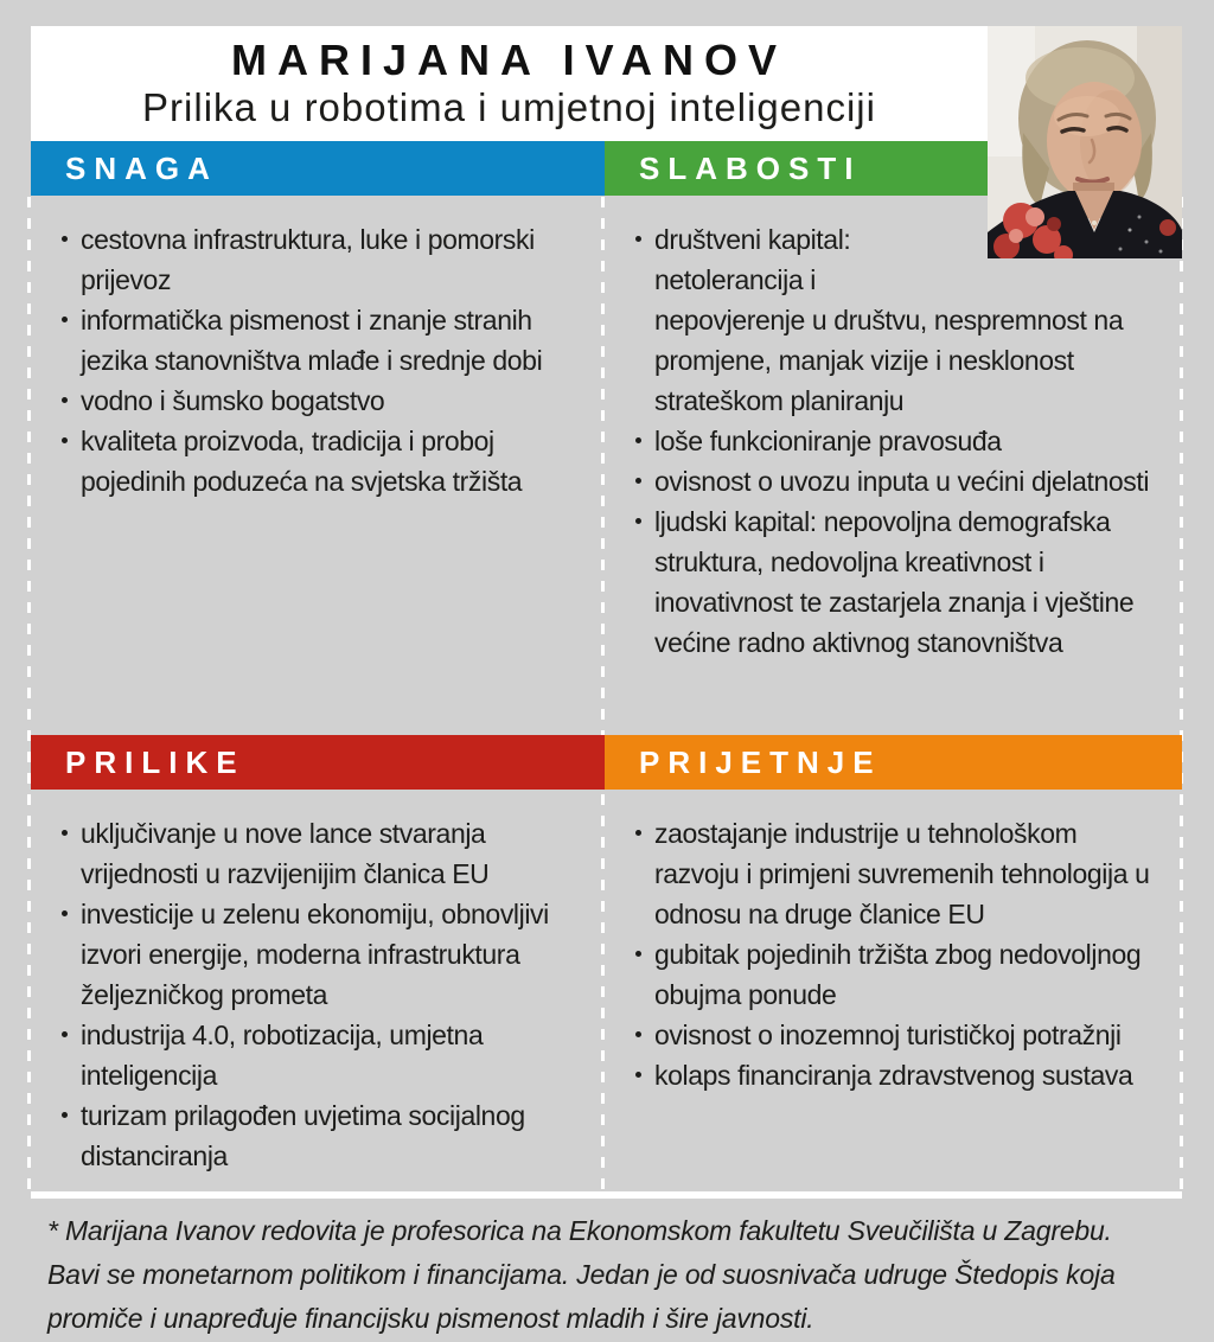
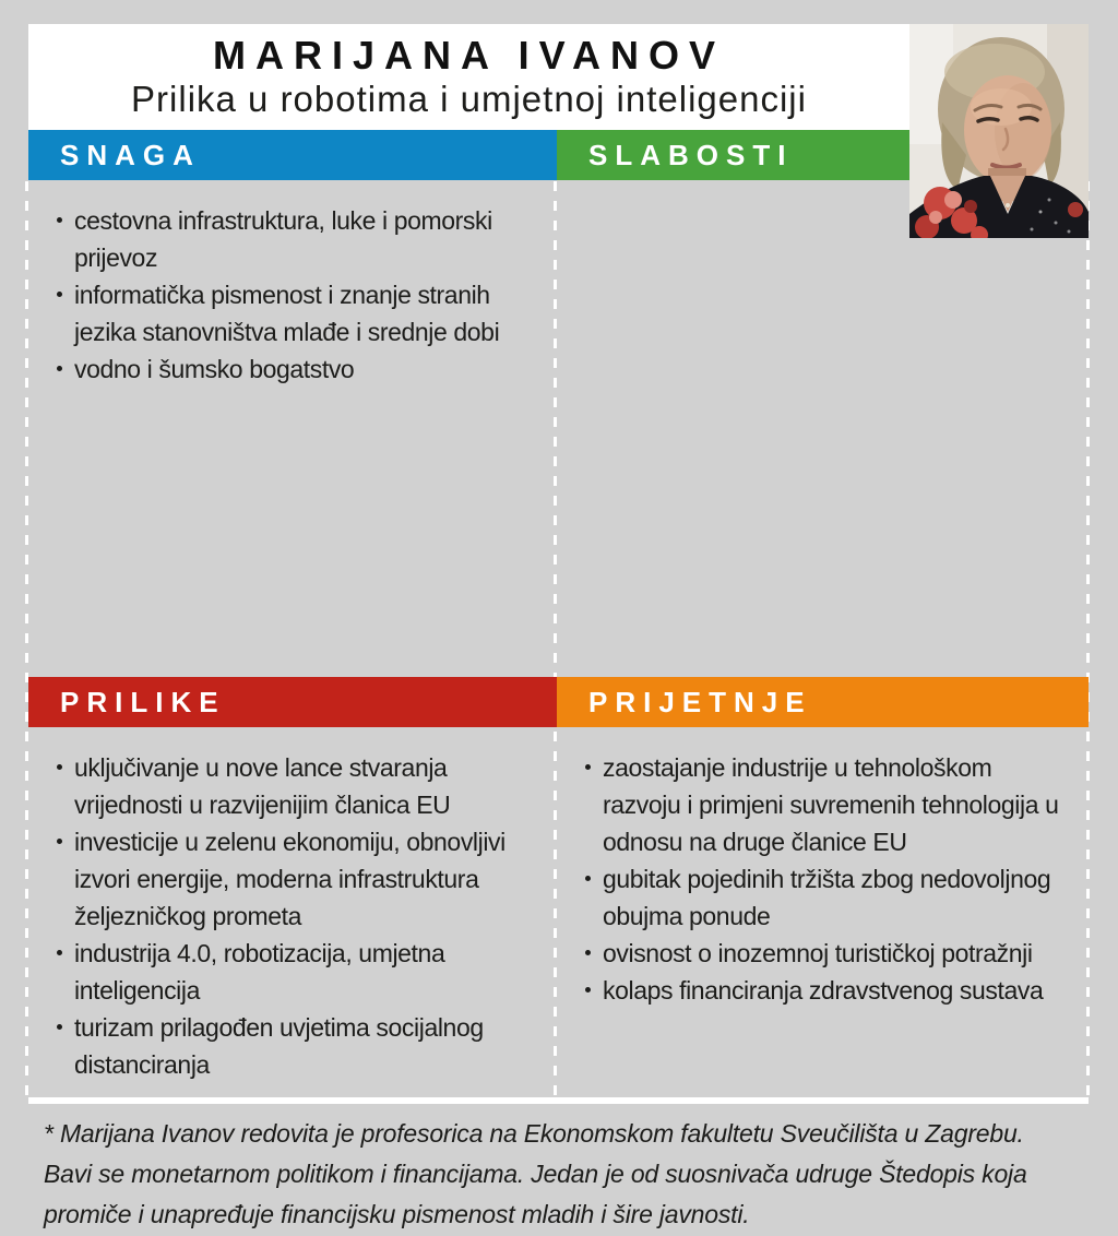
  MARIJANA IVANOV
  Prilika u robotima i umjetnoj inteligenciji
  SNAGA
  SLABOSTI
  PRILIKE
  PRIJETNJE
  cestovna infrastruktura, luke i pomorski prijevoz
  informatička pismenost i znanje stranih jezika stanovništva mlađe i srednje dobi
  vodno i šumsko bogatstvo
- kvaliteta proizvoda, tradicija i proboj pojedinih poduzeća na svjetska tržišta
- društveni kapital: netolerancija i nepovjerenje u društvu, nespremnost na promjene, manjak vizije i nesklonost strateškom planiranju
- loše funkcioniranje pravosuđa
- ovisnost o uvozu inputa u većini djelatnosti
- ljudski kapital: nepovoljna demografska struktura, nedovoljna kreativnost i inovativnost te zastarjela znanja i vještine većine radno aktivnog stanovništva
  uključivanje u nove lance stvaranja vrijednosti u razvijenijim članica EU
  investicije u zelenu ekonomiju, obnovljivi izvori energije, moderna infrastruktura željezničkog prometa
  industrija 4.0, robotizacija, umjetna inteligencija
  turizam prilagođen uvjetima socijalnog distanciranja
  zaostajanje industrije u tehnološkom razvoju i primjeni suvremenih tehnologija u odnosu na druge članice EU
  gubitak pojedinih tržišta zbog nedovoljnog obujma ponude
  ovisnost o inozemnoj turističkoj potražnji
  kolaps financiranja zdravstvenog sustava
  * Marijana Ivanov redovita je profesorica na Ekonomskom fakultetu Sveučilišta u Zagrebu. Bavi se monetarnom politikom i financijama. Jedan je od suosnivača udruge Štedopis koja promiče i unapređuje financijsku pismenost mladih i šire javnosti.
